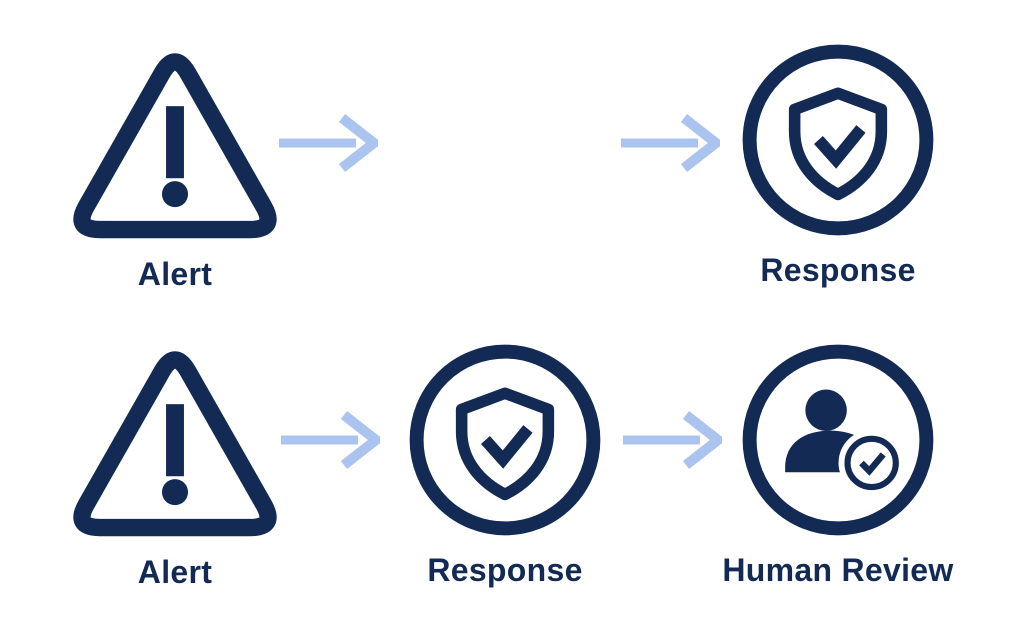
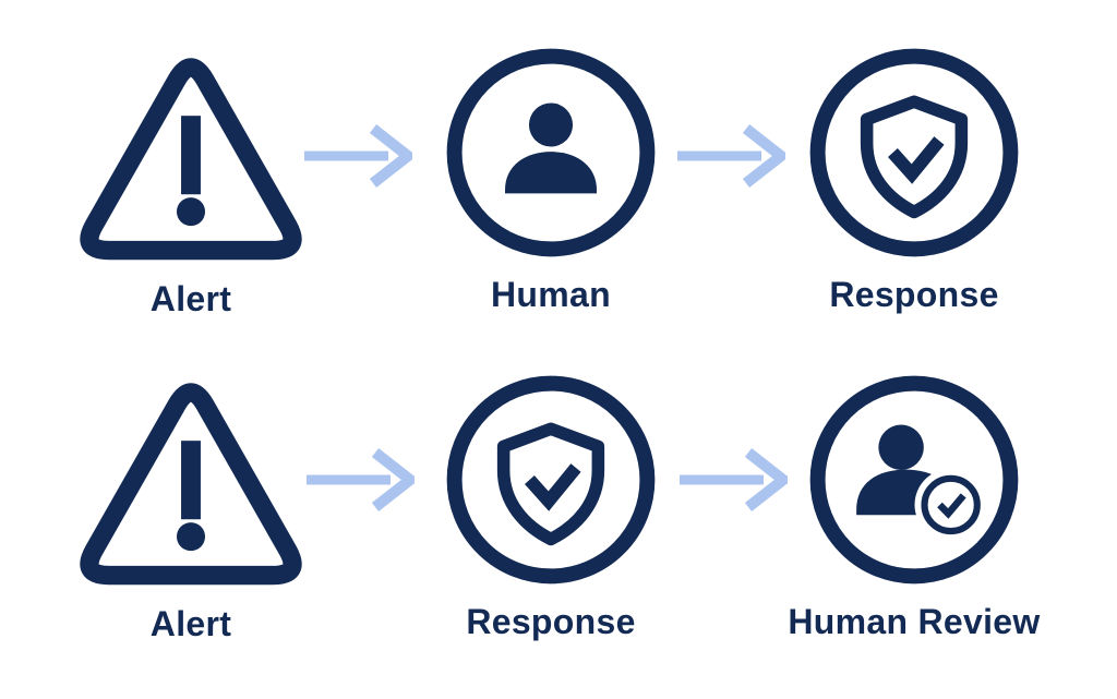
  Alert
+ Human
  Response
  Alert
  Response
  Human Review
